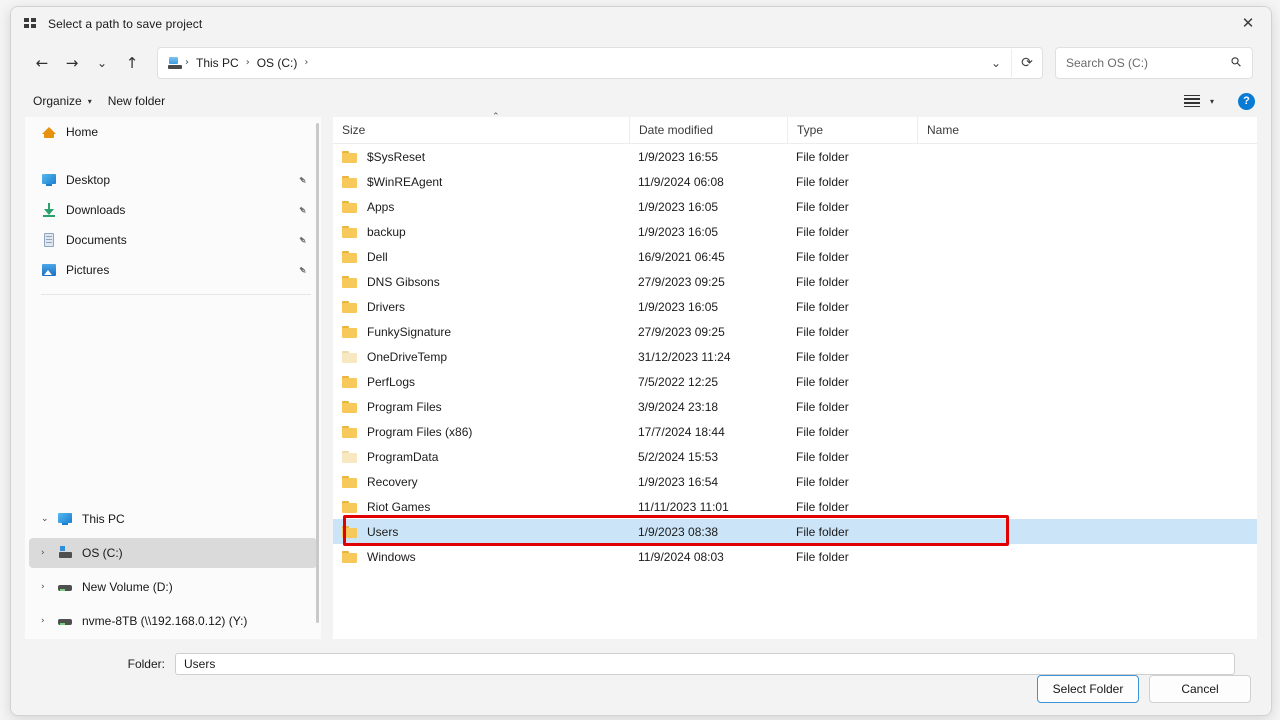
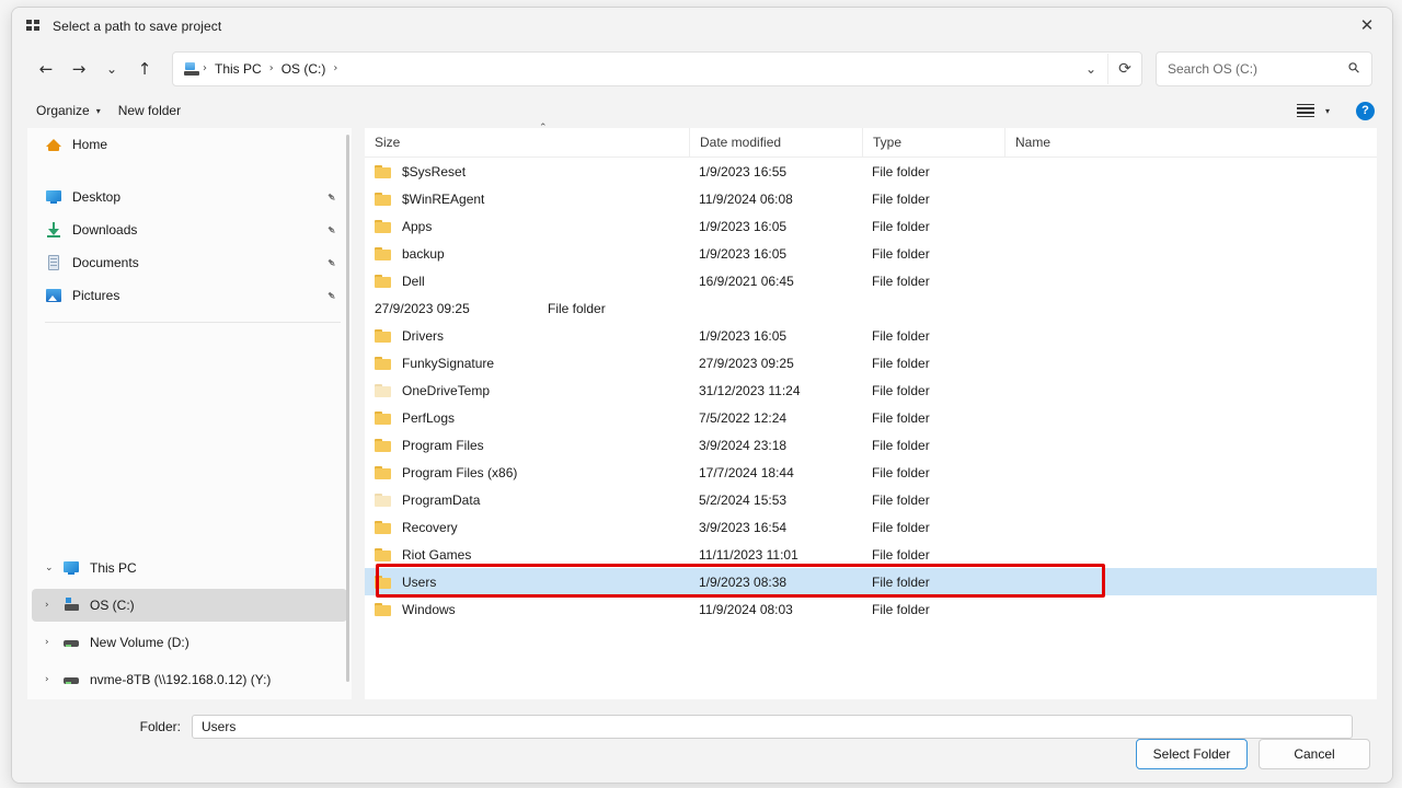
  Select a path to save project
  ✕
  ←
  →
  ⌄
  ↑
  ›
  This PC
  ›
  OS (C:)
  ›
  ⌄
  ⟳
  Search OS (C:)
  Organize
  ▾
  New folder
  ▾
  ?
  Home
  Desktop
  Downloads
  Documents
  Pictures
  ⌄
  This PC
  ›
  OS (C:)
  ›
  New Volume (D:)
  ›
  nvme-8TB (\\192.168.0.12) (Y:)
  Size
  ⌃
  Date modified
  Type
  Name
  $SysReset
  1/9/2023 16:55
  File folder
  $WinREAgent
  11/9/2024 06:08
  File folder
  Apps
  1/9/2023 16:05
  File folder
  backup
  1/9/2023 16:05
  File folder
  Dell
  16/9/2021 06:45
  File folder
- DNS Gibsons
  27/9/2023 09:25
  File folder
  Drivers
  1/9/2023 16:05
  File folder
  FunkySignature
  27/9/2023 09:25
  File folder
  OneDriveTemp
  31/12/2023 11:24
  File folder
  PerfLogs
- 7/5/2022 12:25
+ 7/5/2022 12:24
  File folder
  Program Files
  3/9/2024 23:18
  File folder
  Program Files (x86)
  17/7/2024 18:44
  File folder
  ProgramData
  5/2/2024 15:53
  File folder
  Recovery
- 1/9/2023 16:54
+ 3/9/2023 16:54
  File folder
  Riot Games
  11/11/2023 11:01
  File folder
  Users
  1/9/2023 08:38
  File folder
  Windows
  11/9/2024 08:03
  File folder
  Folder:
  Users
  Select Folder
  Cancel
